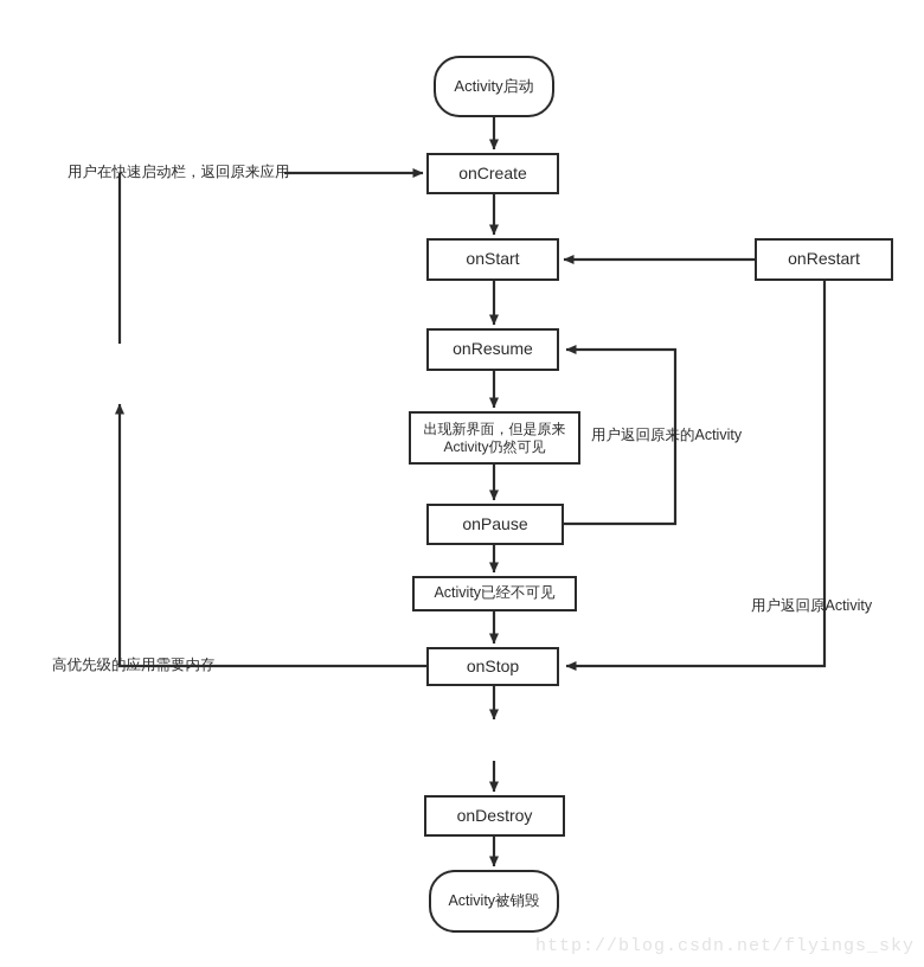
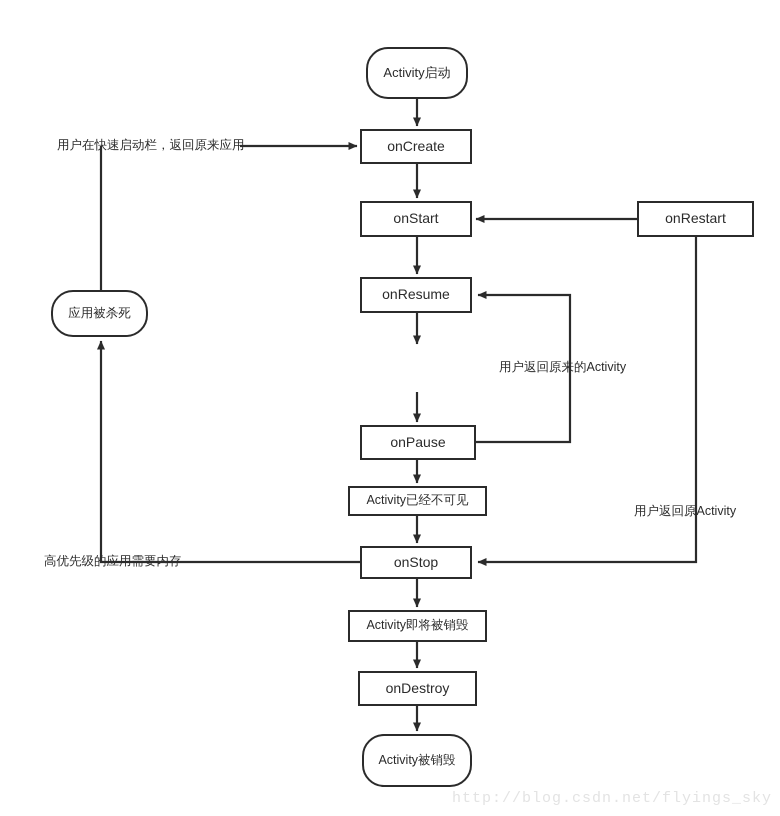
  Activity启动
  onCreate
  onStart
  onResume
- 出现新界面，但是原来Activity仍然可见
  onPause
  Activity已经不可见
  onStop
+ Activity即将被销毁
  onDestroy
  Activity被销毁
+ 应用被杀死
  onRestart
  用户在快速启动栏，返回原来应用
  用户返回原来的Activity
  高优先级的应用需要内存
  用户返回原Activity
  http://blog.csdn.net/flyings_sky
